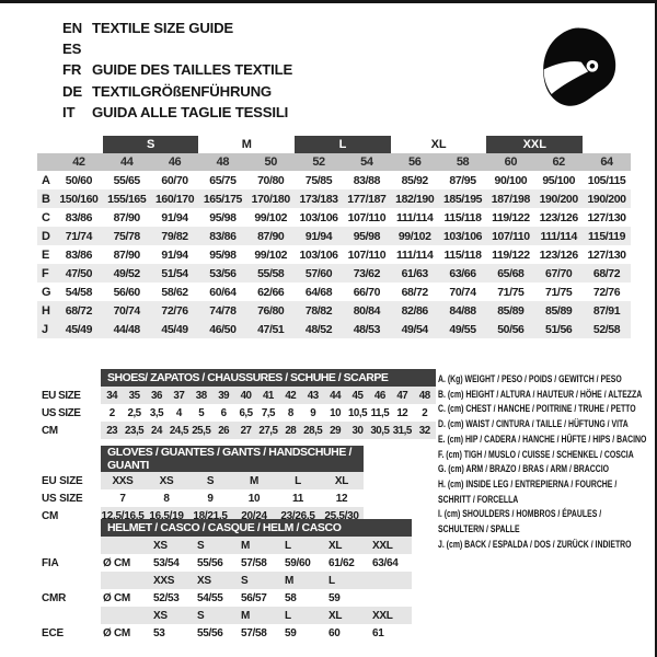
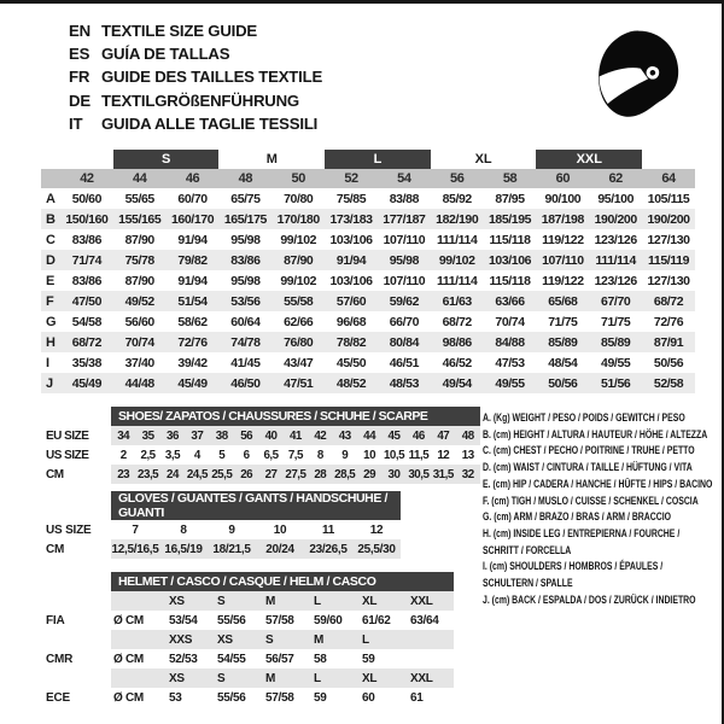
  EN
  TEXTILE SIZE GUIDE
  ES
+ GUÍA DE TALLAS
  FR
  GUIDE DES TAILLES TEXTILE
  DE
  TEXTILGRÖßENFÜHRUNG
  IT
  GUIDA ALLE TAGLIE TESSILI
  	S	M	L	XL	XXL
  	42	44	46	48	50	52	54	56	58	60	62	64
  A	50/60	55/65	60/70	65/75	70/80	75/85	83/88	85/92	87/95	90/100	95/100	105/115
  B	150/160	155/165	160/170	165/175	170/180	173/183	177/187	182/190	185/195	187/198	190/200	190/200
  C	83/86	87/90	91/94	95/98	99/102	103/106	107/110	111/114	115/118	119/122	123/126	127/130
  D	71/74	75/78	79/82	83/86	87/90	91/94	95/98	99/102	103/106	107/110	111/114	115/119
  E	83/86	87/90	91/94	95/98	99/102	103/106	107/110	111/114	115/118	119/122	123/126	127/130
- F	47/50	49/52	51/54	53/56	55/58	57/60	73/62	61/63	63/66	65/68	67/70	68/72
+ F	47/50	49/52	51/54	53/56	55/58	57/60	59/62	61/63	63/66	65/68	67/70	68/72
- G	54/58	56/60	58/62	60/64	62/66	64/68	66/70	68/72	70/74	71/75	71/75	72/76
+ G	54/58	56/60	58/62	60/64	62/66	96/68	66/70	68/72	70/74	71/75	71/75	72/76
- H	68/72	70/74	72/76	74/78	76/80	78/82	80/84	82/86	84/88	85/89	85/89	87/91
+ H	68/72	70/74	72/76	74/78	76/80	78/82	80/84	98/86	84/88	85/89	85/89	87/91
+ I	35/38	37/40	39/42	41/45	43/47	45/50	46/51	46/52	47/53	48/54	49/55	50/56
  J	45/49	44/48	45/49	46/50	47/51	48/52	48/53	49/54	49/55	50/56	51/56	52/58
  	SHOES/ ZAPATOS / CHAUSSURES / SCHUHE / SCARPE
- EU SIZE	34	35	36	37	38	39	40	41	42	43	44	45	46	47	48
+ EU SIZE	34	35	36	37	38	56	40	41	42	43	44	45	46	47	48
- US SIZE	2	2,5	3,5	4	5	6	6,5	7,5	8	9	10	10,5	11,5	12	2
+ US SIZE	2	2,5	3,5	4	5	6	6,5	7,5	8	9	10	10,5	11,5	12	13
  CM	23	23,5	24	24,5	25,5	26	27	27,5	28	28,5	29	30	30,5	31,5	32
  	GLOVES / GUANTES / GANTS / HANDSCHUHE / GUANTI
- EU SIZE	XXS	XS	S	M	L	XL
  US SIZE	7	8	9	10	11	12
  CM	12,5/16,5	16,5/19	18/21,5	20/24	23/26,5	25,5/30
  	HELMET / CASCO / CASQUE / HELM / CASCO
  		XS	S	M	L	XL	XXL
  FIA	Ø CM	53/54	55/56	57/58	59/60	61/62	63/64
  		XXS	XS	S	M	L
  CMR	Ø CM	52/53	54/55	56/57	58	59
  		XS	S	M	L	XL	XXL
  ECE	Ø CM	53	55/56	57/58	59	60	61
  A. (Kg) WEIGHT / PESO / POIDS / GEWITCH / PESO
  B. (cm) HEIGHT / ALTURA / HAUTEUR / HÖHE / ALTEZZA
- C. (cm) CHEST / HANCHE / POITRINE / TRUHE / PETTO
+ C. (cm) CHEST / PECHO / POITRINE / TRUHE / PETTO
  D. (cm) WAIST / CINTURA / TAILLE / HÜFTUNG / VITA
  E. (cm) HIP / CADERA / HANCHE / HÜFTE / HIPS / BACINO
  F. (cm) TIGH / MUSLO / CUISSE / SCHENKEL / COSCIA
  G. (cm) ARM / BRAZO / BRAS / ARM / BRACCIO
  H. (cm) INSIDE LEG / ENTREPIERNA / FOURCHE / SCHRITT / FORCELLA
  I. (cm) SHOULDERS / HOMBROS / ÉPAULES / SCHULTERN / SPALLE
  J. (cm) BACK / ESPALDA / DOS / ZURÜCK / INDIETRO
